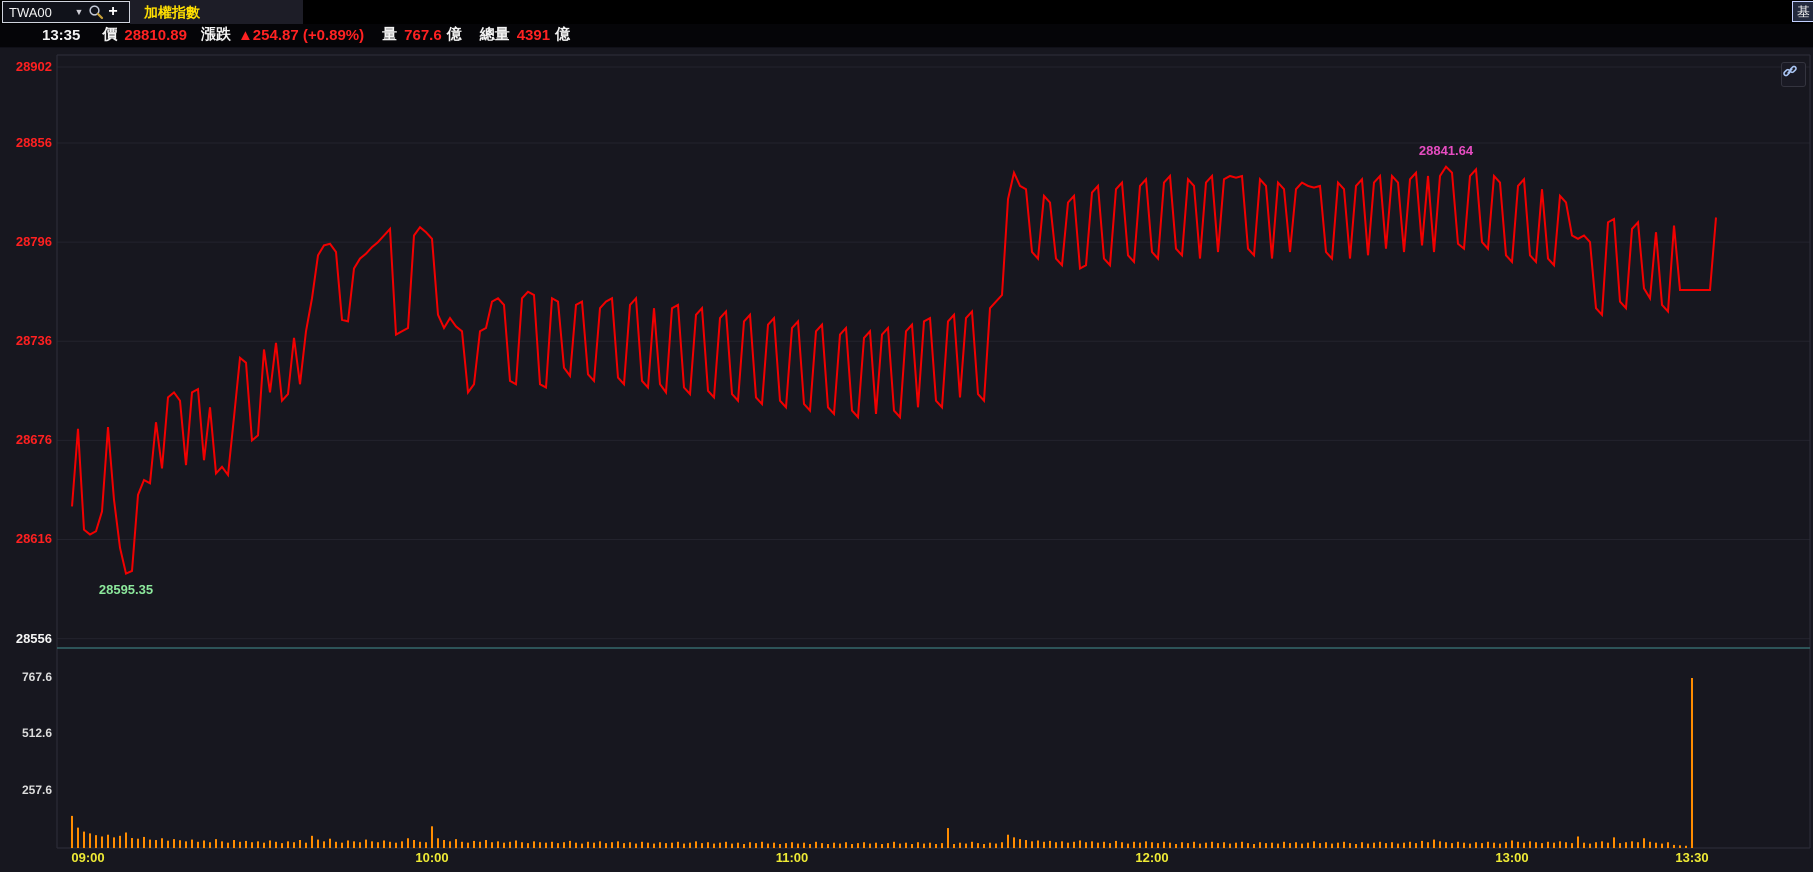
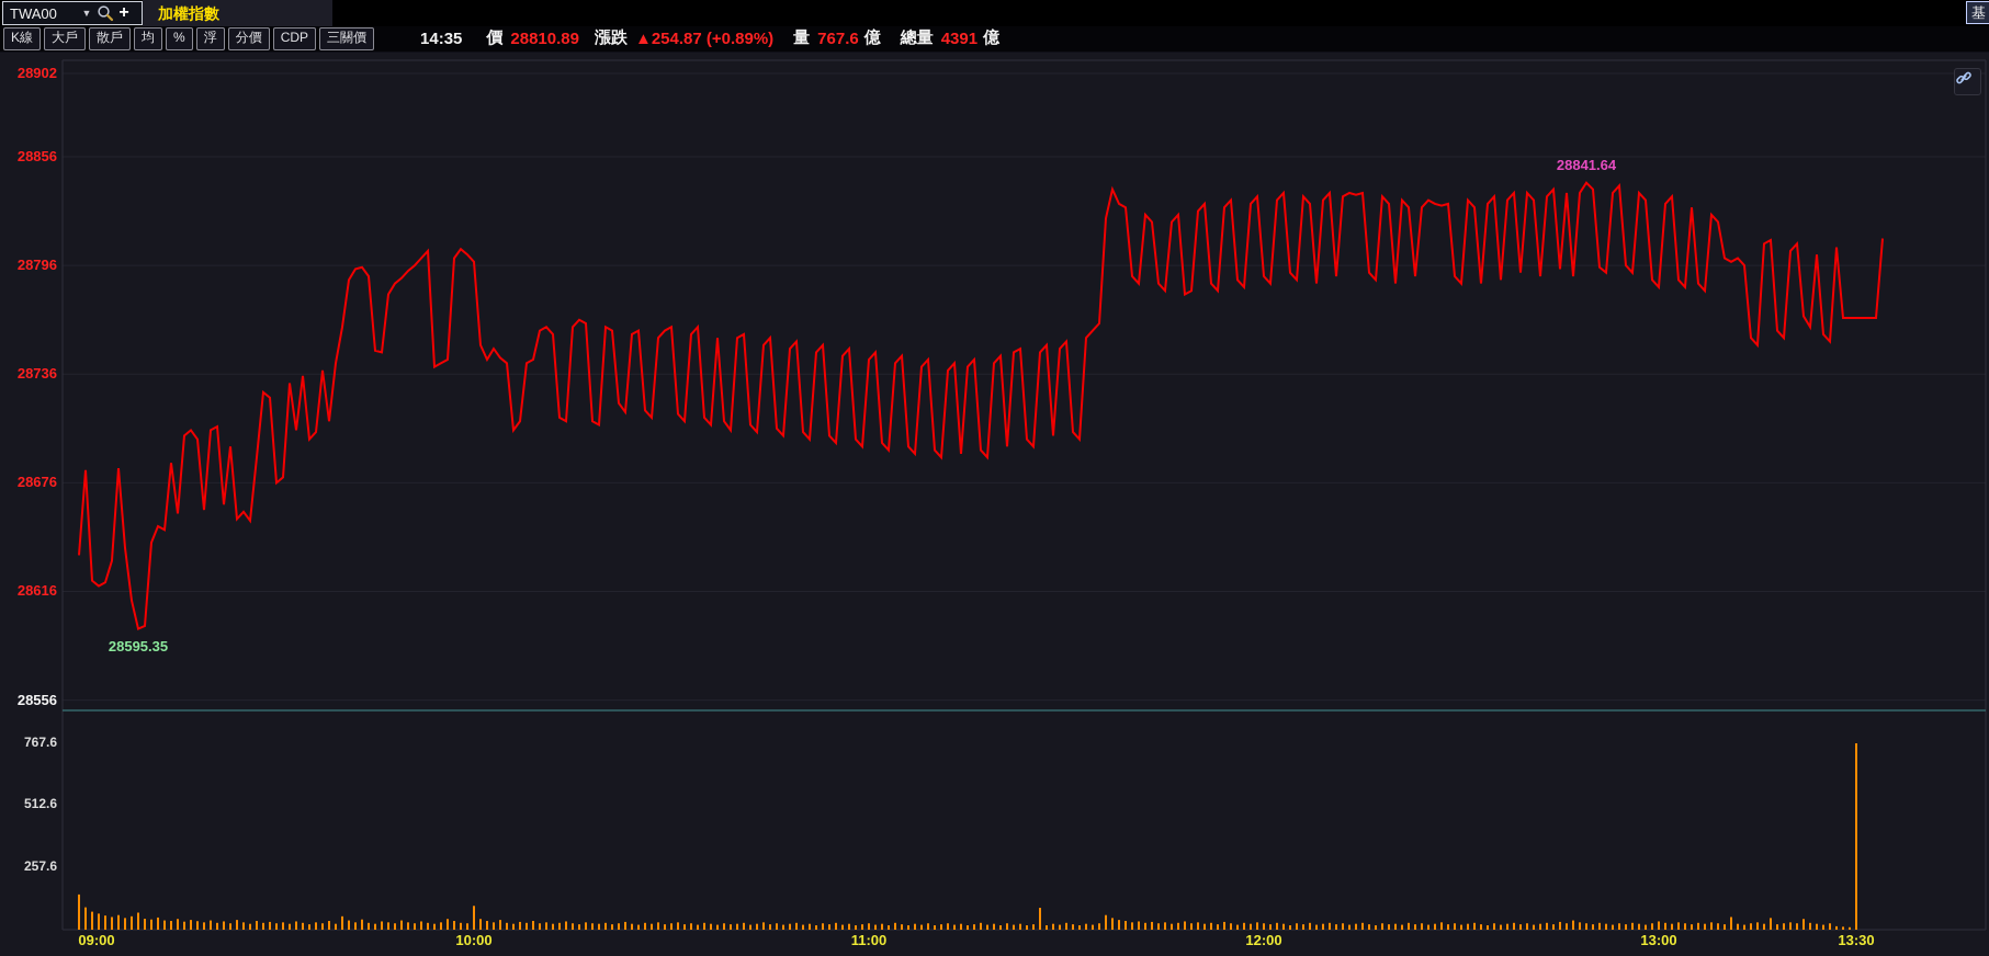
  TWA00
  ▼
  +
  加權指數
  基
+ K線
+ 大戶
+ 散戶
+ 均
+ %
+ 浮
+ 分價
+ CDP
+ 三關價
- 13:35
+ 14:35
  價
  28810.89
  漲跌
  ▲254.87 (+0.89%)
  量
  767.6
  億
  總量
  4391
  億
  28902
  28856
  28796
  28736
  28676
  28616
  28556
  767.6
  512.6
  257.6
  09:00
  10:00
  11:00
  12:00
  13:00
  13:30
  28841.64
  28595.35
